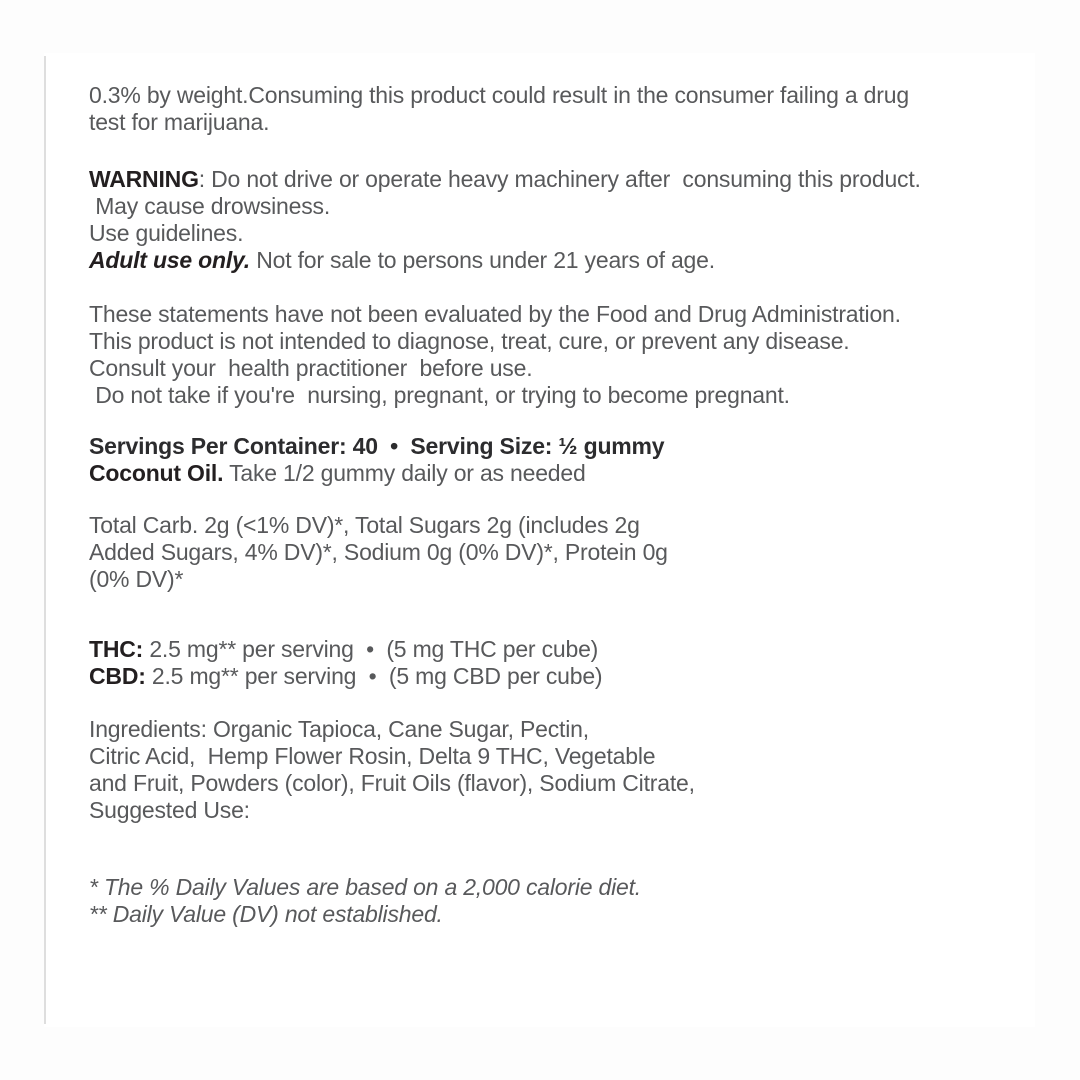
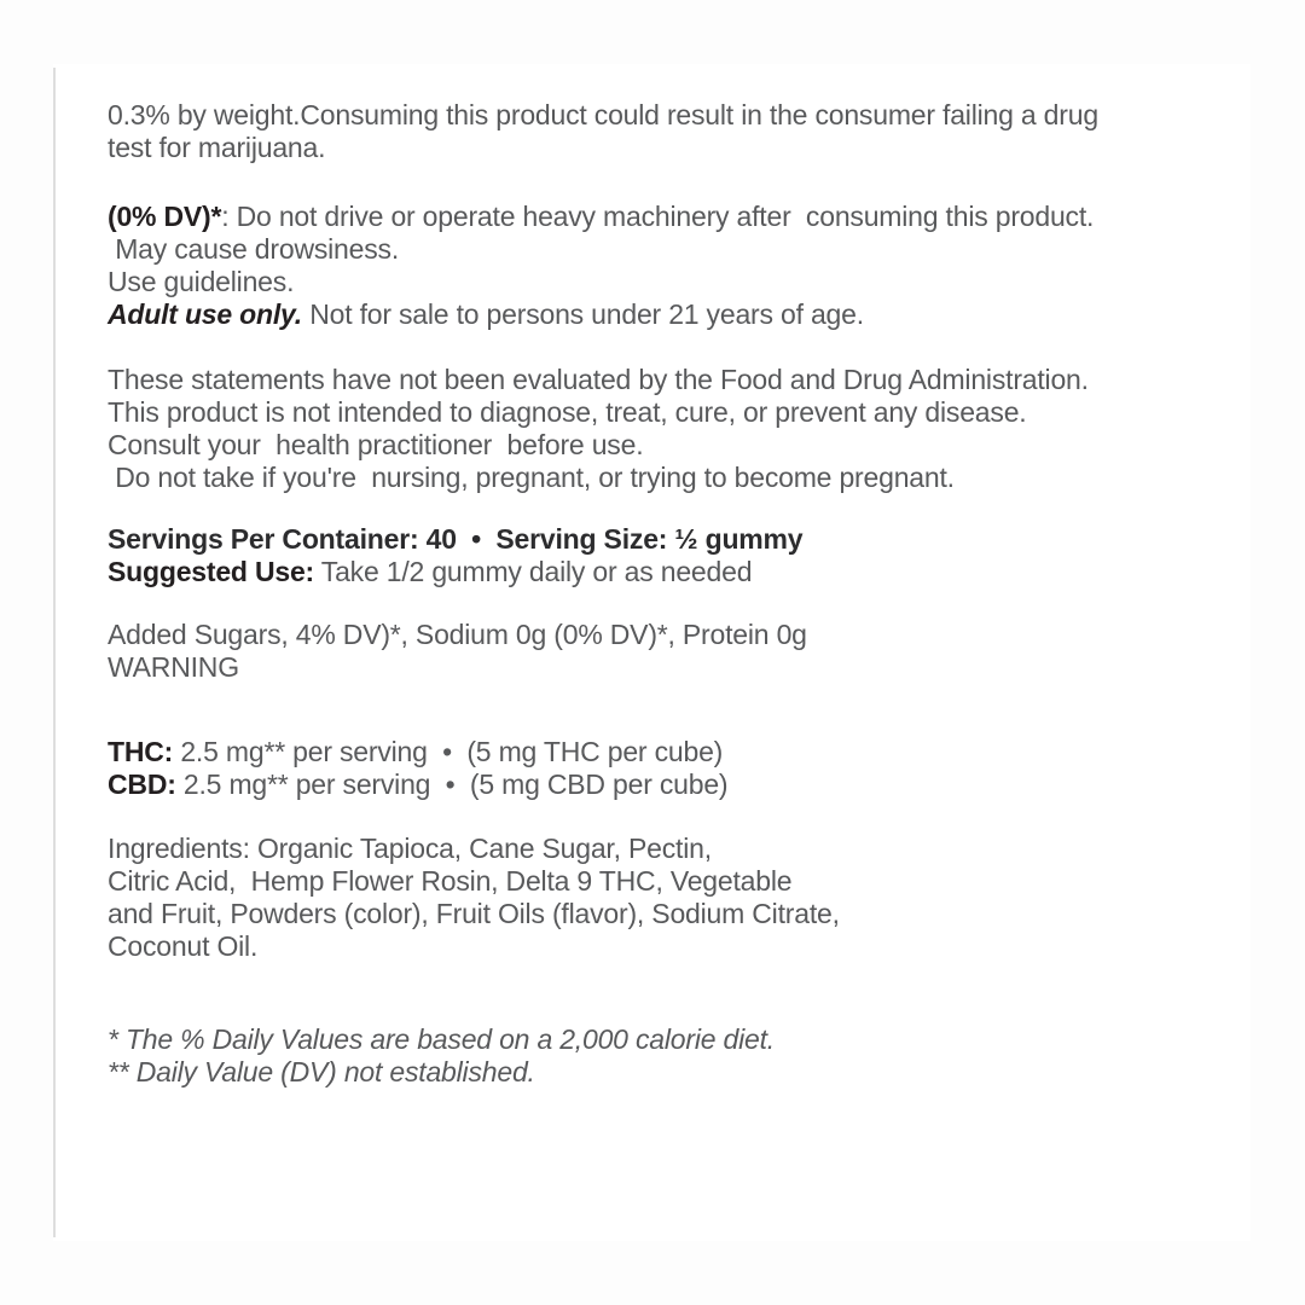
  0.3% by weight.Consuming this product could result in the consumer failing a drug
  test for marijuana.
- WARNING: Do not drive or operate heavy machinery after consuming this product.
+ (0% DV)*: Do not drive or operate heavy machinery after consuming this product.
  May cause drowsiness.
  Use guidelines.
  Adult use only. Not for sale to persons under 21 years of age.
  These statements have not been evaluated by the Food and Drug Administration.
  This product is not intended to diagnose, treat, cure, or prevent any disease.
  Consult your health practitioner before use.
  Do not take if you're nursing, pregnant, or trying to become pregnant.
  Servings Per Container: 40 • Serving Size: ½ gummy
- Coconut Oil. Take 1/2 gummy daily or as needed
+ Suggested Use: Take 1/2 gummy daily or as needed
- Total Carb. 2g (<1% DV)*, Total Sugars 2g (includes 2g
  Added Sugars, 4% DV)*, Sodium 0g (0% DV)*, Protein 0g
- (0% DV)*
+ WARNING
  THC: 2.5 mg** per serving • (5 mg THC per cube)
  CBD: 2.5 mg** per serving • (5 mg CBD per cube)
  Ingredients: Organic Tapioca, Cane Sugar, Pectin,
  Citric Acid, Hemp Flower Rosin, Delta 9 THC, Vegetable
  and Fruit, Powders (color), Fruit Oils (flavor), Sodium Citrate,
- Suggested Use:
+ Coconut Oil.
  * The % Daily Values are based on a 2,000 calorie diet.
  ** Daily Value (DV) not established.
